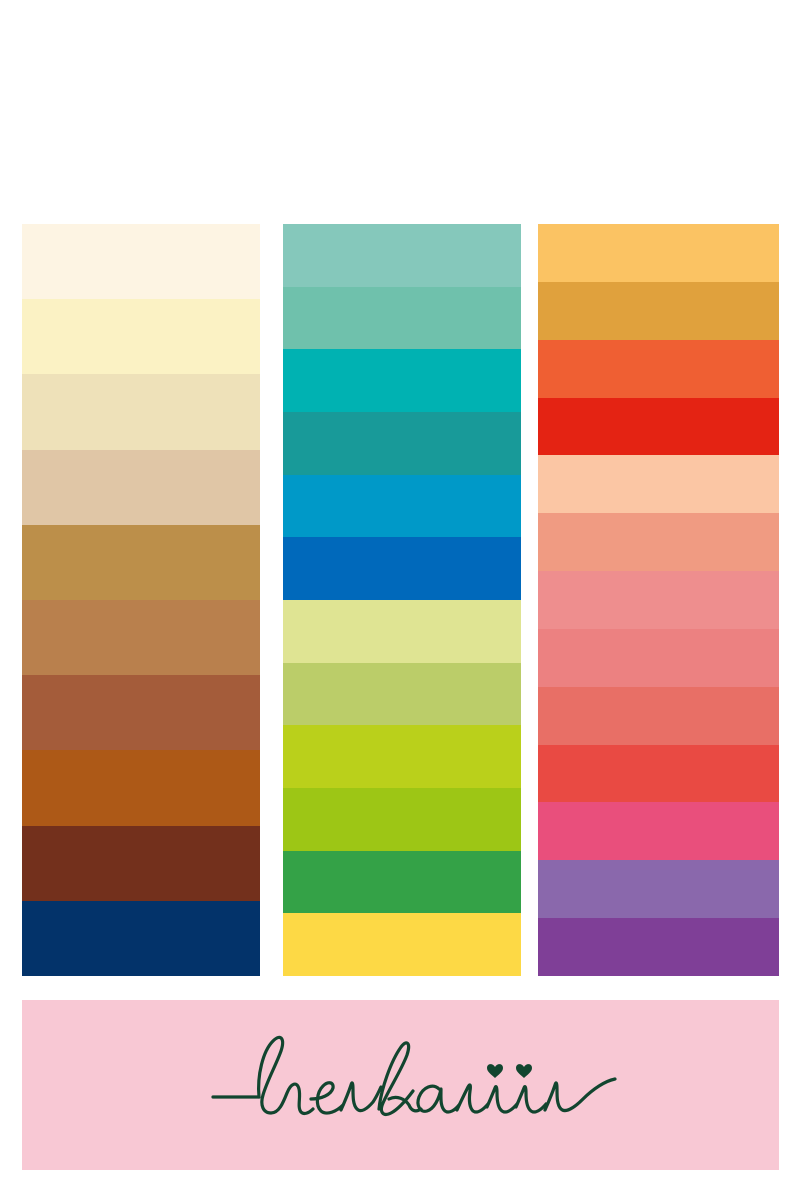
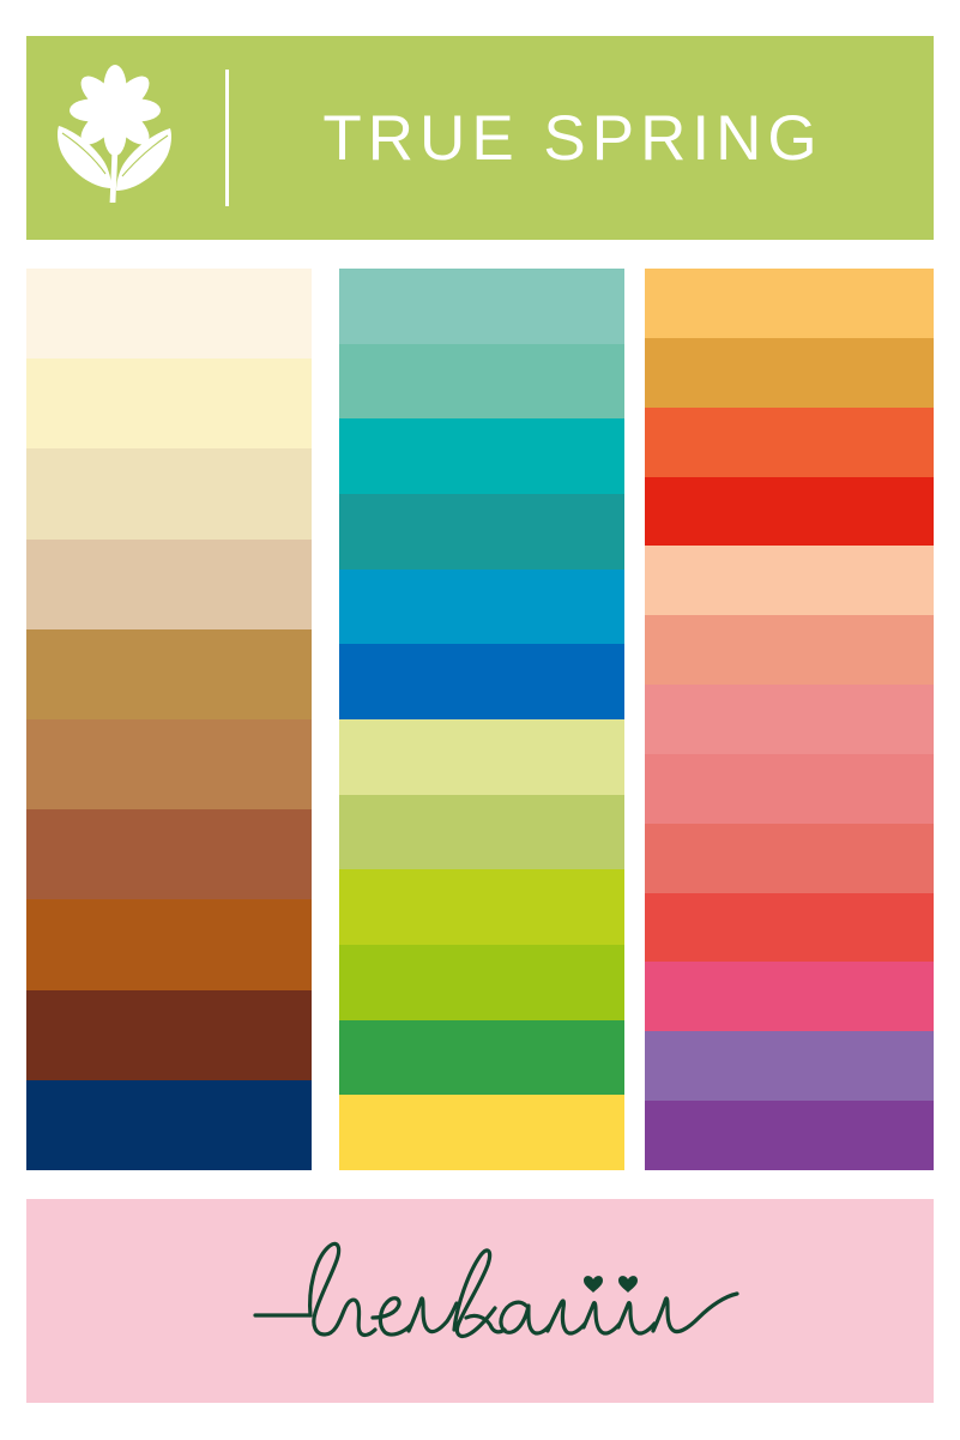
+ TRUE SPRING
